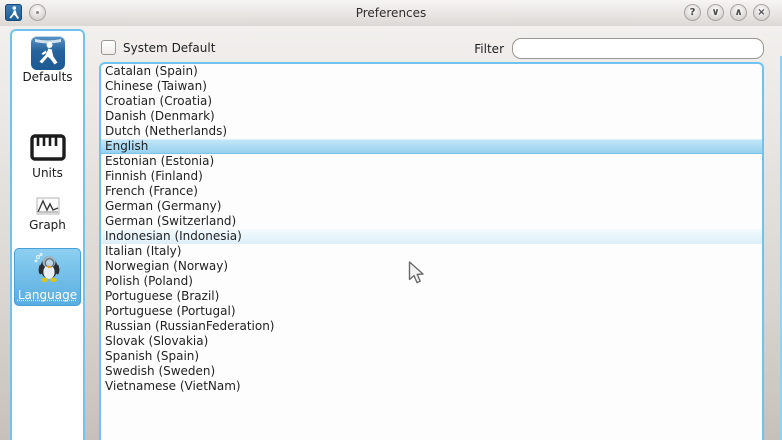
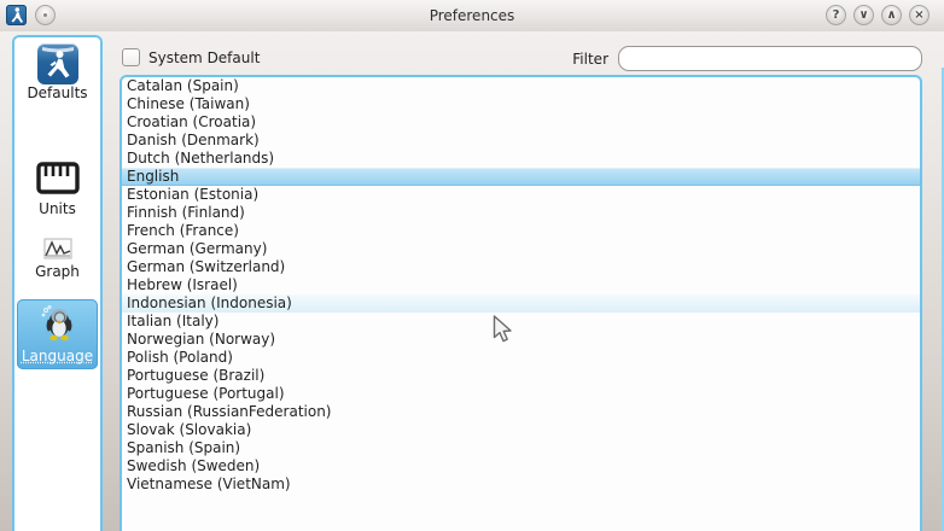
  Preferences
  ?
  ∨
  ∧
  ×
  Defaults
  Units
  Graph
  Language
  System Default
  Filter
  Catalan (Spain)
  Chinese (Taiwan)
  Croatian (Croatia)
  Danish (Denmark)
  Dutch (Netherlands)
  English
  Estonian (Estonia)
  Finnish (Finland)
  French (France)
  German (Germany)
  German (Switzerland)
+ Hebrew (Israel)
  Indonesian (Indonesia)
  Italian (Italy)
  Norwegian (Norway)
  Polish (Poland)
  Portuguese (Brazil)
  Portuguese (Portugal)
  Russian (RussianFederation)
  Slovak (Slovakia)
  Spanish (Spain)
  Swedish (Sweden)
  Vietnamese (VietNam)
